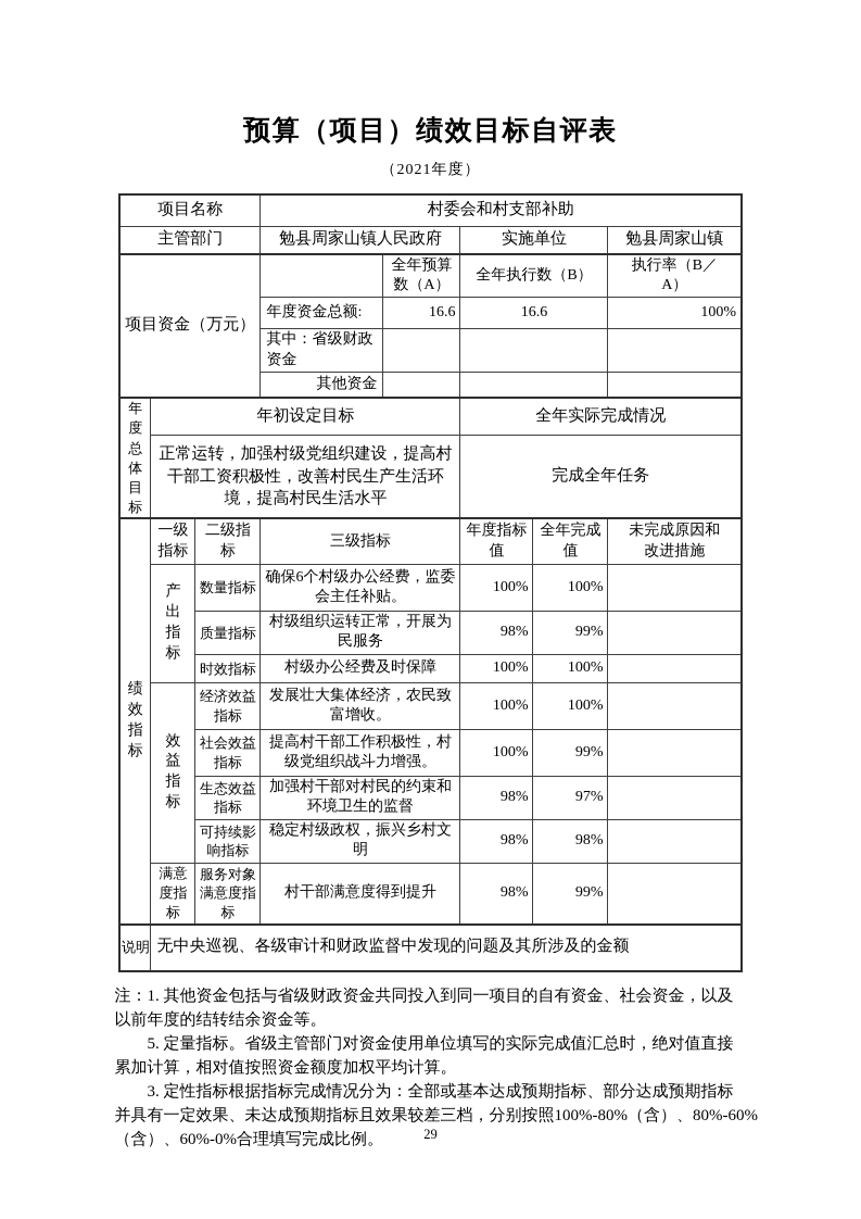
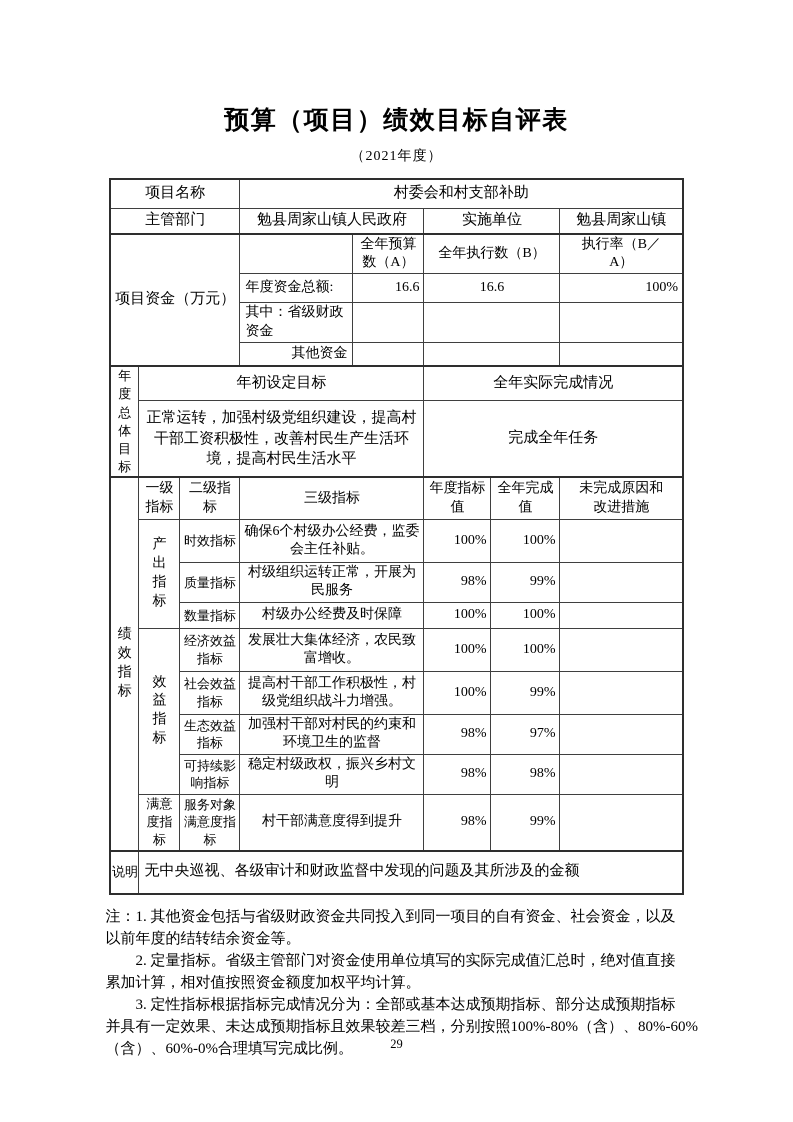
  预算（项目）绩效目标自评表
  （2021年度）
  项目名称	村委会和村支部补助
  主管部门	勉县周家山镇人民政府	实施单位	勉县周家山镇
  项目资金（万元）		全年预算数（A）	全年执行数（B）	执行率（B／A）
  年度资金总额:	16.6	16.6	100%
  其中：省级财政资金
  其他资金
  年度总体目标	年初设定目标	全年实际完成情况
  正常运转，加强村级党组织建设，提高村干部工资积极性，改善村民生产生活环境，提高村民生活水平	完成全年任务
  绩效指标	一级指标	二级指标	三级指标	年度指标值	全年完成值	未完成原因和改进措施
- 产出指标	数量指标	确保6个村级办公经费，监委会主任补贴。	100%	100%
+ 产出指标	时效指标	确保6个村级办公经费，监委会主任补贴。	100%	100%
  质量指标	村级组织运转正常，开展为民服务	98%	99%
- 时效指标	村级办公经费及时保障	100%	100%
+ 数量指标	村级办公经费及时保障	100%	100%
  效益指标	经济效益指标	发展壮大集体经济，农民致富增收。	100%	100%
  社会效益指标	提高村干部工作积极性，村级党组织战斗力增强。	100%	99%
  生态效益指标	加强村干部对村民的约束和环境卫生的监督	98%	97%
  可持续影响指标	稳定村级政权，振兴乡村文明	98%	98%
  满意度指标	服务对象满意度指标	村干部满意度得到提升	98%	99%
  说明	无中央巡视、各级审计和财政监督中发现的问题及其所涉及的金额
  注：1. 其他资金包括与省级财政资金共同投入到同一项目的自有资金、社会资金，以及
  以前年度的结转结余资金等。
- 5. 定量指标。省级主管部门对资金使用单位填写的实际完成值汇总时，绝对值直接
+ 2. 定量指标。省级主管部门对资金使用单位填写的实际完成值汇总时，绝对值直接
  累加计算，相对值按照资金额度加权平均计算。
  3. 定性指标根据指标完成情况分为：全部或基本达成预期指标、部分达成预期指标
  并具有一定效果、未达成预期指标且效果较差三档，分别按照100%-80%（含）、80%-60%
  （含）、60%-0%合理填写完成比例。
  29
